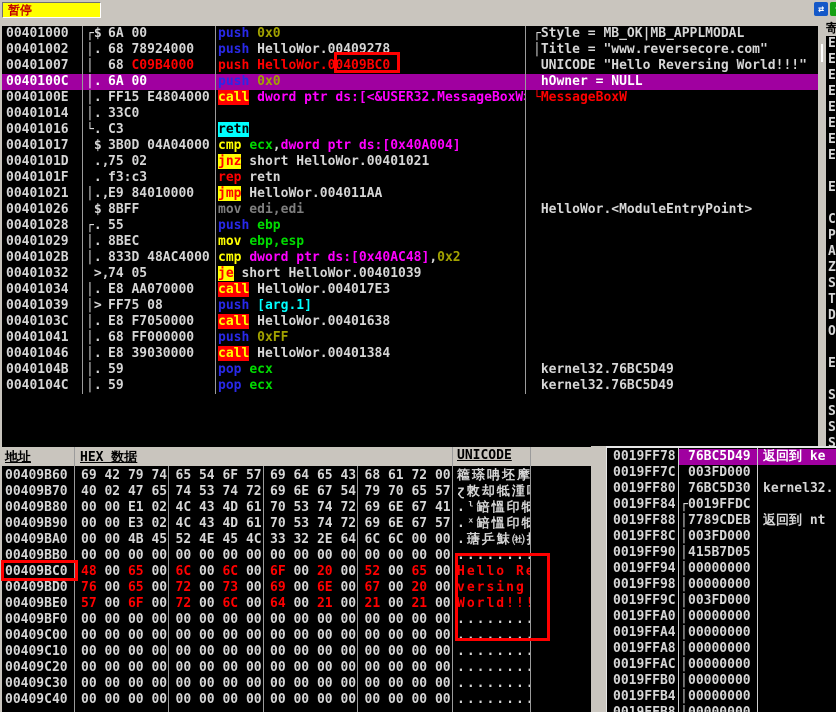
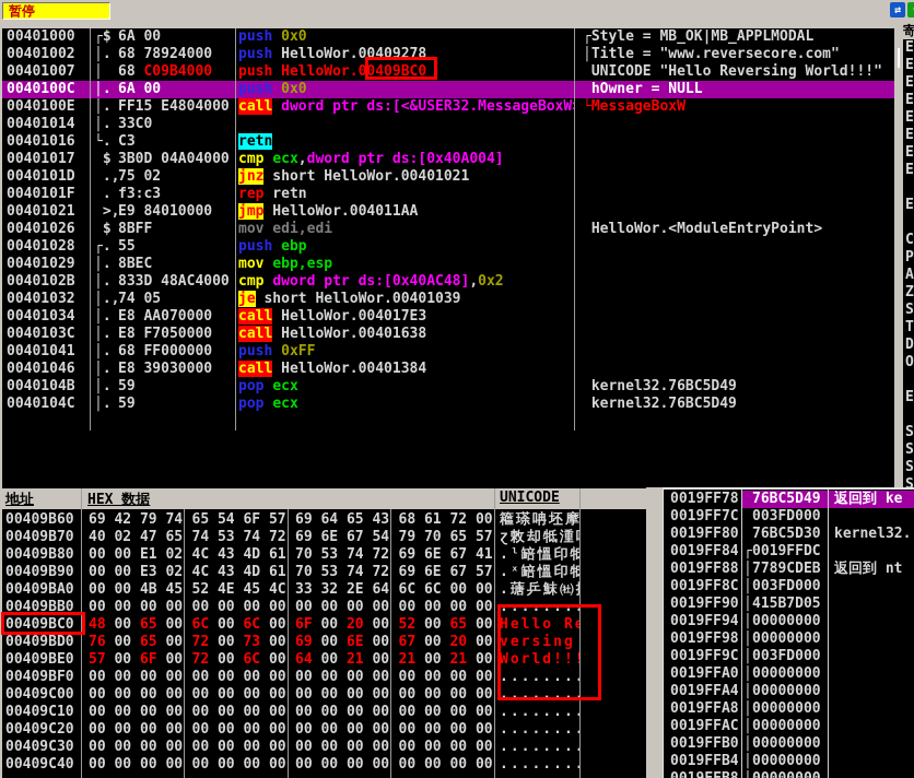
  暂停
  ⇄
  00401000
  ┌$
  6A 00
  push 0x0
  ┌Style = MB_OK|MB_APPLMODAL
  00401002
  │.
  68 78924000
  push HelloWor.00409278
  │Title = "www.reversecore.com"
  00401007
  │
  68 C09B4000
  push HelloWor.00409BC0
  UNICODE "Hello Reversing World!!!"
  0040100C
  │.
  6A 00
  push 0x0
  hOwner = NULL
  0040100E
  │.
  FF15 E4804000
  call dword ptr ds:[<&USER32.MessageBoxW
  └MessageBoxW
  00401014
  │.
  33C0
  00401016
  └.
  C3
  retn
  00401017
  $
  3B0D 04A04000
  cmp ecx,dword ptr ds:[0x40A004]
  0040101D
  .,
  75 02
  jnz short HelloWor.00401021
  0040101F
  .
  f3:c3
  rep retn
  00401021
- │.,
+ >,
  E9 84010000
  jmp HelloWor.004011AA
  00401026
  $
  8BFF
  mov edi,edi
  HelloWor.<ModuleEntryPoint>
  00401028
  ┌.
  55
  push ebp
  00401029
  │.
  8BEC
  mov ebp,esp
  0040102B
  │.
  833D 48AC4000
  cmp dword ptr ds:[0x40AC48],0x2
  00401032
- >,
+ │.,
  74 05
  je short HelloWor.00401039
  00401034
  │.
  E8 AA070000
  call HelloWor.004017E3
- 00401039
- │>
- FF75 08
- push [arg.1]
  0040103C
  │.
  E8 F7050000
  call HelloWor.00401638
  00401041
  │.
  68 FF000000
  push 0xFF
  00401046
  │.
  E8 39030000
  call HelloWor.00401384
  0040104B
  │.
  59
  pop ecx
  kernel32.76BC5D49
  0040104C
  │.
  59
  pop ecx
  kernel32.76BC5D49
  C
  P
  A
  Z
  S
  T
  D
  O
  地址
  HEX 数据
  UNICODE
  00409B60
  69 42 79 74
  65 54 6F 57
  69 64 65 43
  68 61 72 00
  00409B70
  40 02 47 65
  74 53 74 72
  69 6E 67 54
  79 70 65 57
  00409B80
  00 00 E1 02
  4C 43 4D 61
  70 53 74 72
  69 6E 67 41
  00409B90
  00 00 E3 02
  4C 43 4D 61
  70 53 74 72
  69 6E 67 57
  00409BA0
  00 00 4B 45
  52 4E 45 4C
  33 32 2E 64
  6C 6C 00 00
  00409BB0
  00 00 00 00
  00 00 00 00
  00 00 00 00
  00 00 00 00
  .......
  00409BC0
  48 00 65 00
  6C 00 6C 00
  6F 00 20 00
  52 00 65 00
  Hello R
  00409BD0
  76 00 65 00
  72 00 73 00
  69 00 6E 00
  67 00 20 00
  versing
  00409BE0
  57 00 6F 00
  72 00 6C 00
  64 00 21 00
  21 00 21 00
  World!!
  00409BF0
  00 00 00 00
  00 00 00 00
  00 00 00 00
  00 00 00 00
  .......
  00409C00
  00 00 00 00
  00 00 00 00
  00 00 00 00
  00 00 00 00
  .......
  00409C10
  00 00 00 00
  00 00 00 00
  00 00 00 00
  00 00 00 00
  .......
  00409C20
  00 00 00 00
  00 00 00 00
  00 00 00 00
  00 00 00 00
  .......
  00409C30
  00 00 00 00
  00 00 00 00
  00 00 00 00
  00 00 00 00
  .......
  00409C40
  00 00 00 00
  00 00 00 00
  00 00 00 00
  00 00 00 00
  .......
  0019FF78
  76BC5D49
  返回到 ke
  0019FF7C
  003FD000
  0019FF80
  76BC5D30
  kernel32.
  0019FF84
  ┌
  0019FFDC
  0019FF88
  │
  7789CDEB
  返回到 nt
  0019FF8C
  │
  003FD000
  0019FF90
  │
  415B7D05
  0019FF94
  │
  00000000
  0019FF98
  │
  00000000
  0019FF9C
  │
  003FD000
  0019FFA0
  │
  00000000
  0019FFA4
  │
  00000000
  0019FFA8
  │
  00000000
  0019FFAC
  │
  00000000
  0019FFB0
  │
  00000000
  0019FFB4
  │
  00000000
